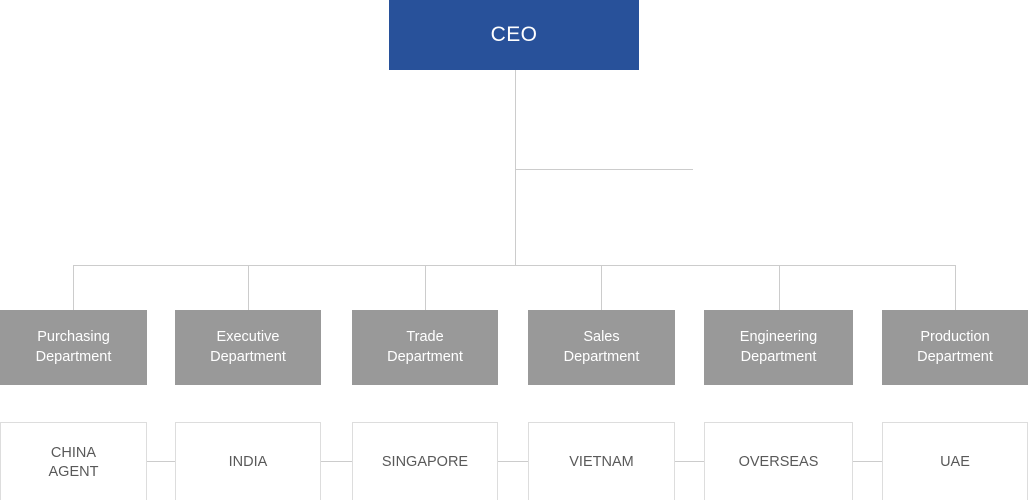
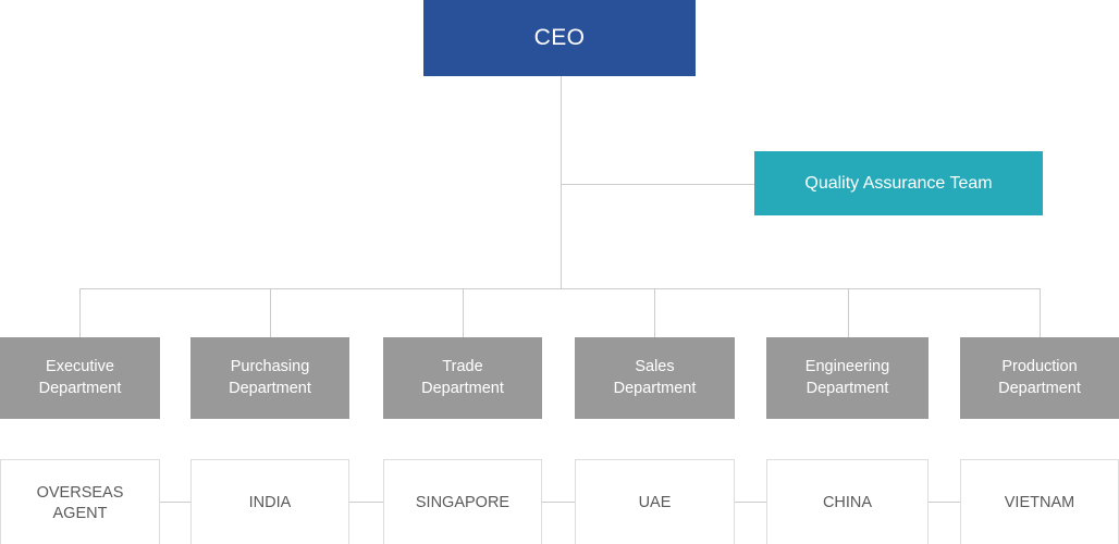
  CEO
+ Quality Assurance Team
- Purchasing
+ Executive
  Department
- Executive
+ Purchasing
  Department
  Trade
  Department
  Sales
  Department
  Engineering
  Department
  Production
  Department
- CHINA
+ OVERSEAS
  AGENT
  INDIA
  SINGAPORE
- VIETNAM
+ UAE
- OVERSEAS
+ CHINA
- UAE
+ VIETNAM
